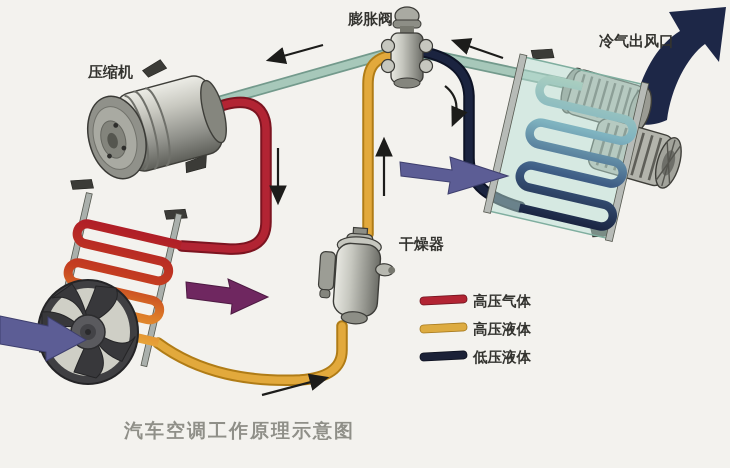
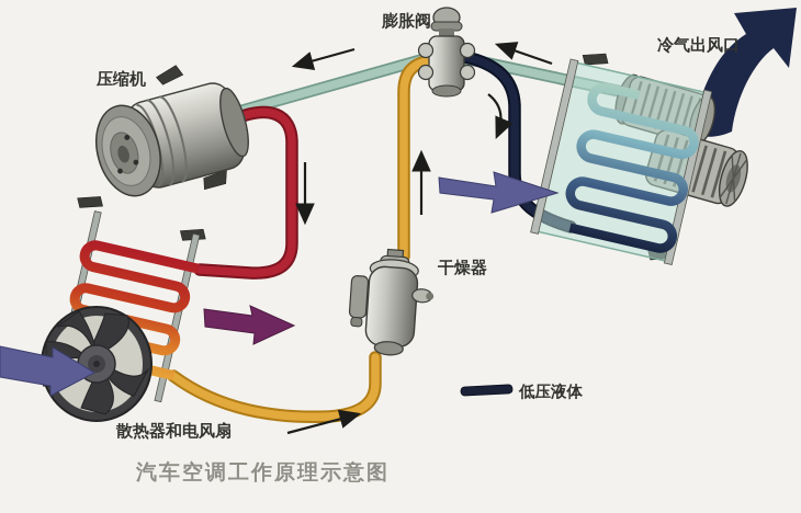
- 高压气体
- 高压液体
  低压液体
  压缩机
  膨胀阀
  冷气出风口
  干燥器
+ 散热器和电风扇
  汽车空调工作原理示意图
